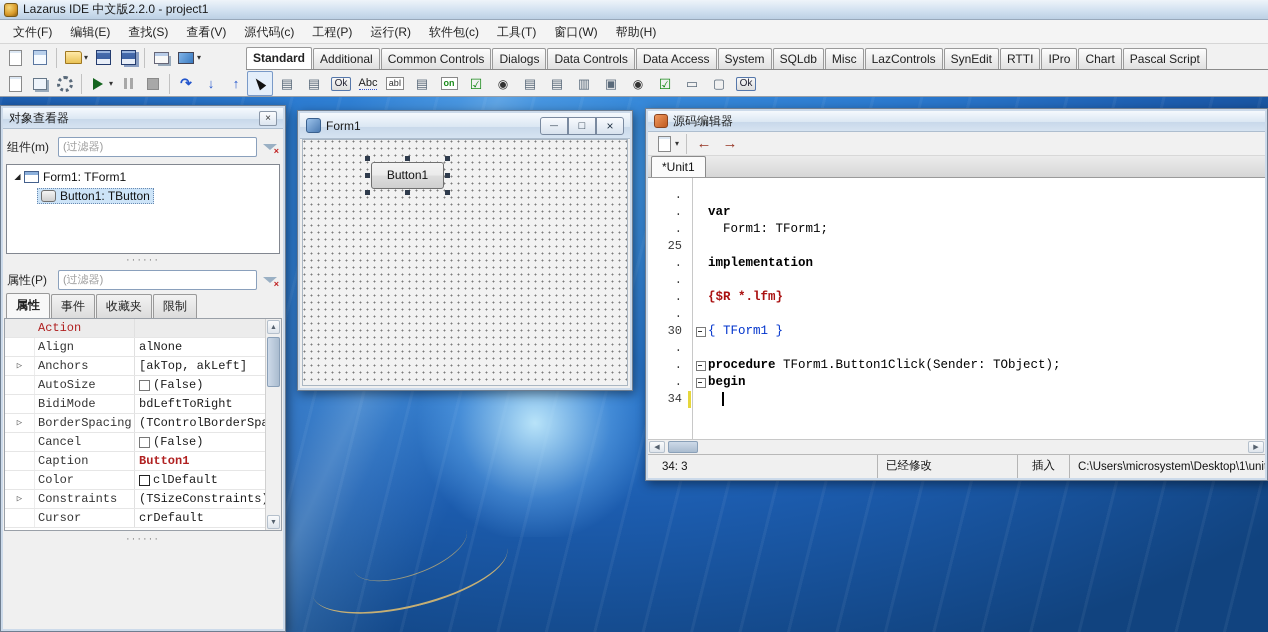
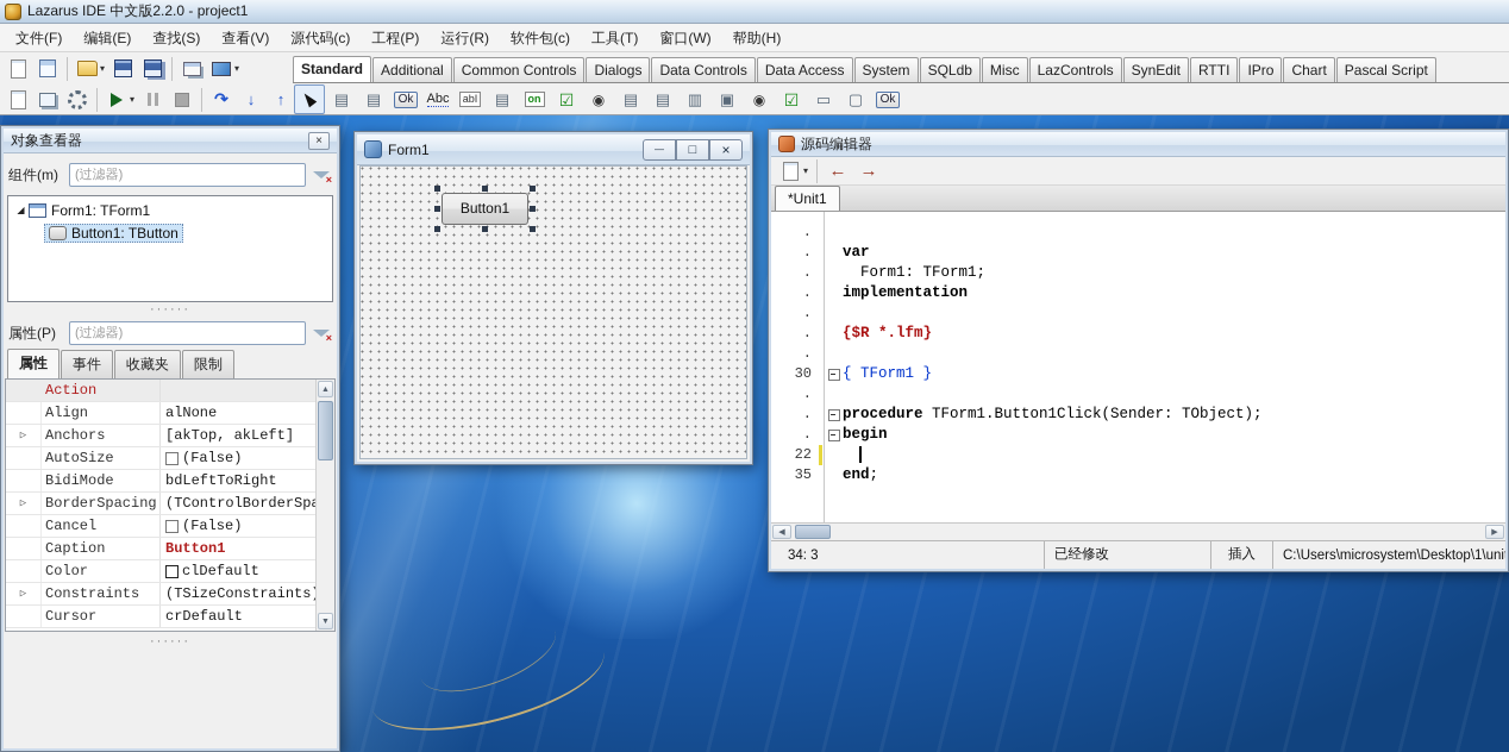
  Lazarus IDE 中文版2.2.0 - project1
  文件(F)
  编辑(E)
  查找(S)
  查看(V)
  源代码(c)
  工程(P)
  运行(R)
  软件包(c)
  工具(T)
  窗口(W)
  帮助(H)
  Standard
  Additional
  Common Controls
  Dialogs
  Data Controls
  Data Access
  System
  SQLdb
  Misc
  LazControls
  SynEdit
  RTTI
  IPro
  Chart
  Pascal Script
  ▤
  ▤
  Ok
  Abc
  abI
  ▤
  on
  ☑
  ◉
  ▤
  ▤
  ▥
  ▣
  ◉
  ☑
  ▭
  ▢
  Ok
  对象查看器
  组件(m)
  (过滤器)
  Form1: TForm1
  Button1: TButton
  属性(P)
  (过滤器)
  属性
  事件
  收藏夹
  限制
  Action
  Align
  alNone
  Anchors
  [akTop, akLeft]
  AutoSize
  (False)
  BidiMode
  bdLeftToRight
  BorderSpacing
  (TControlBorderSp
  Cancel
  (False)
  Caption
  Button1
  Color
  clDefault
  Constraints
  (TSizeConstraints
  Cursor
  crDefault
  Form1
  Button1
  源码编辑器
  *Unit1
  .
  .
  var
  .
  Form1: TForm1;
- 25
  .
  implementation
  .
  .
  {$R *.lfm}
  .
  30
  { TForm1 }
  .
  .
  procedure TForm1.Button1Click(Sender: TObject);
  .
  begin
- 34
+ 22
+ 35
+ end;
  34: 3
  已经修改
  插入
  C:\Users\microsystem\Desktop\1\uni
